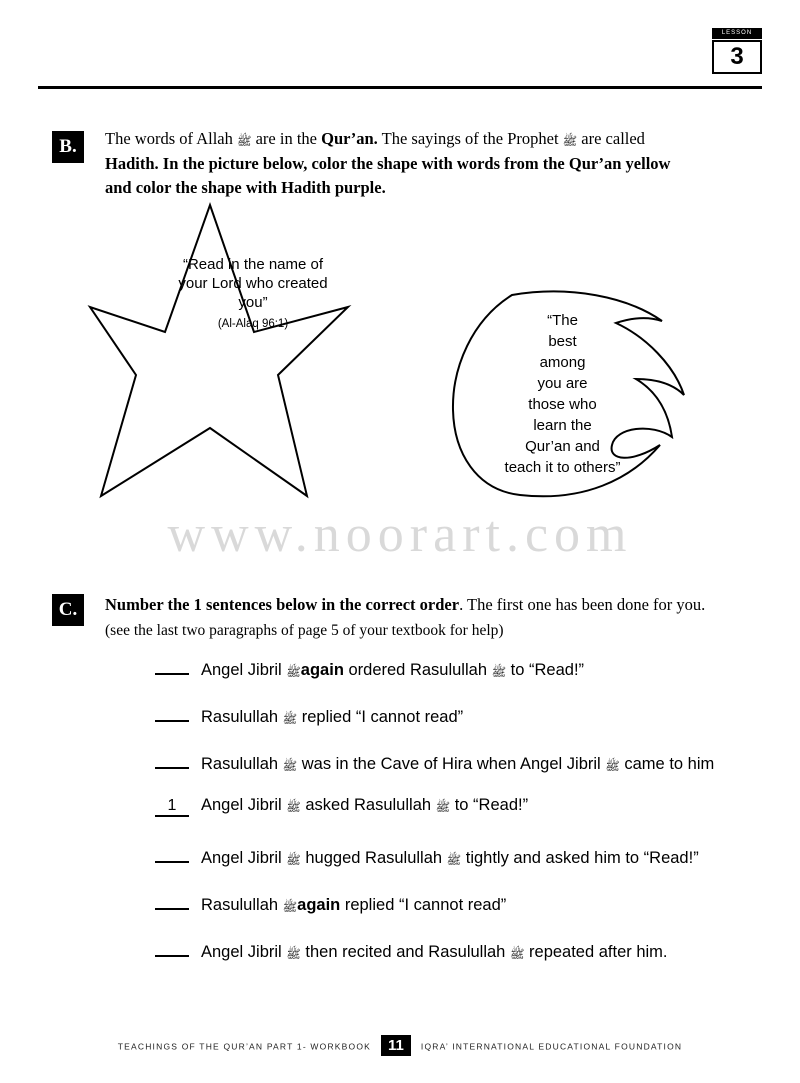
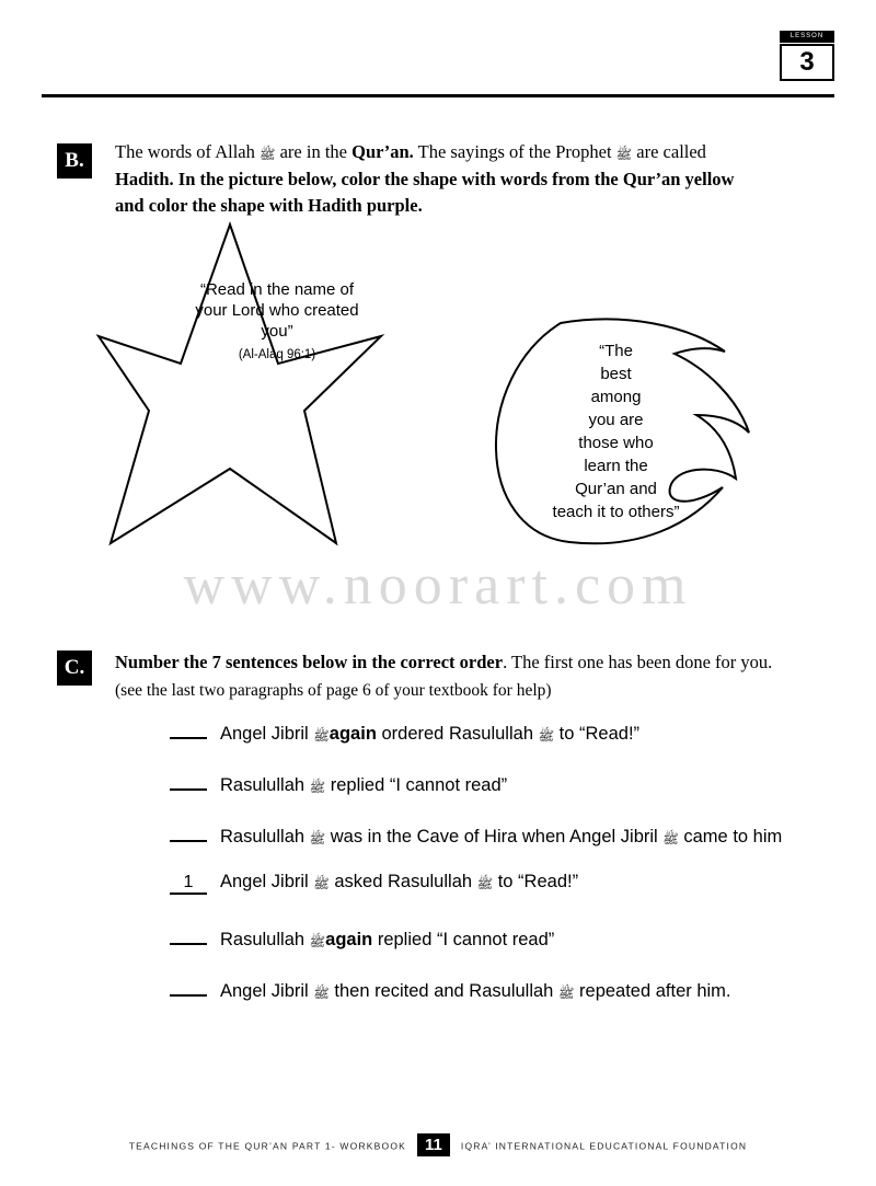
  3
  B.
  The words of Allah ﷺ are in the Qur’an. The sayings of the Prophet ﷺ are called Hadith. In the picture below, color the shape with words from the Qur’an yellow and color the shape with Hadith purple.
  “Read in the name of your Lord who created you”
  (Al-Alaq 96:1)
  “The
  best
  among
  you are
  those who
  learn the
  Qur’an and
  teach it to others”
  www.noorart.com
  C.
- Number the 1 sentences below in the correct order. The first one has been done for you.
+ Number the 7 sentences below in the correct order. The first one has been done for you.
- (see the last two paragraphs of page 5 of your textbook for help)
+ (see the last two paragraphs of page 6 of your textbook for help)
  Angel Jibril ﷺagain ordered Rasulullah ﷺ to “Read!”
  Rasulullah ﷺ replied “I cannot read”
  Rasulullah ﷺ was in the Cave of Hira when Angel Jibril ﷺ came to him
  1
  Angel Jibril ﷺ asked Rasulullah ﷺ to “Read!”
- Angel Jibril ﷺ hugged Rasulullah ﷺ tightly and asked him to “Read!”
  Rasulullah ﷺagain replied “I cannot read”
  Angel Jibril ﷺ then recited and Rasulullah ﷺ repeated after him.
  TEACHINGS OF THE QUR’AN PART 1- WORKBOOK 11 IQRA’ INTERNATIONAL EDUCATIONAL FOUNDATION
